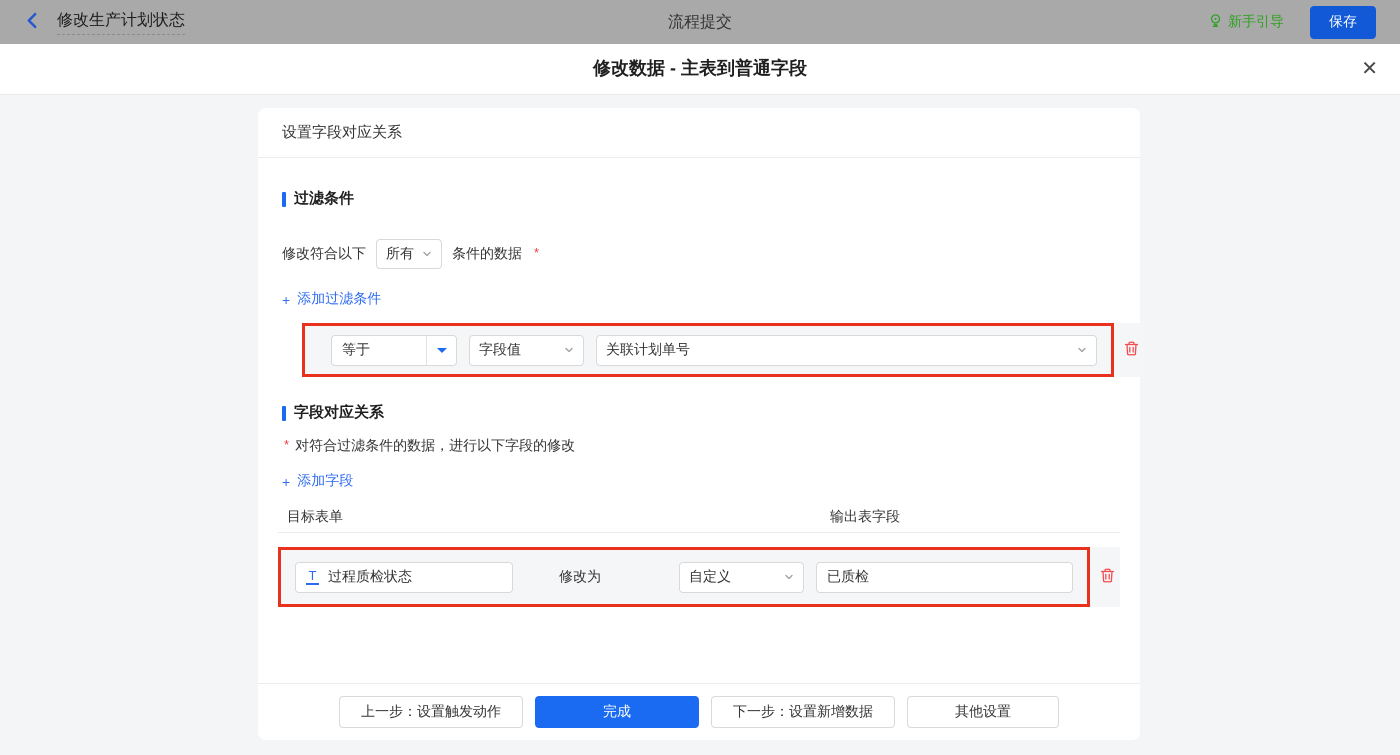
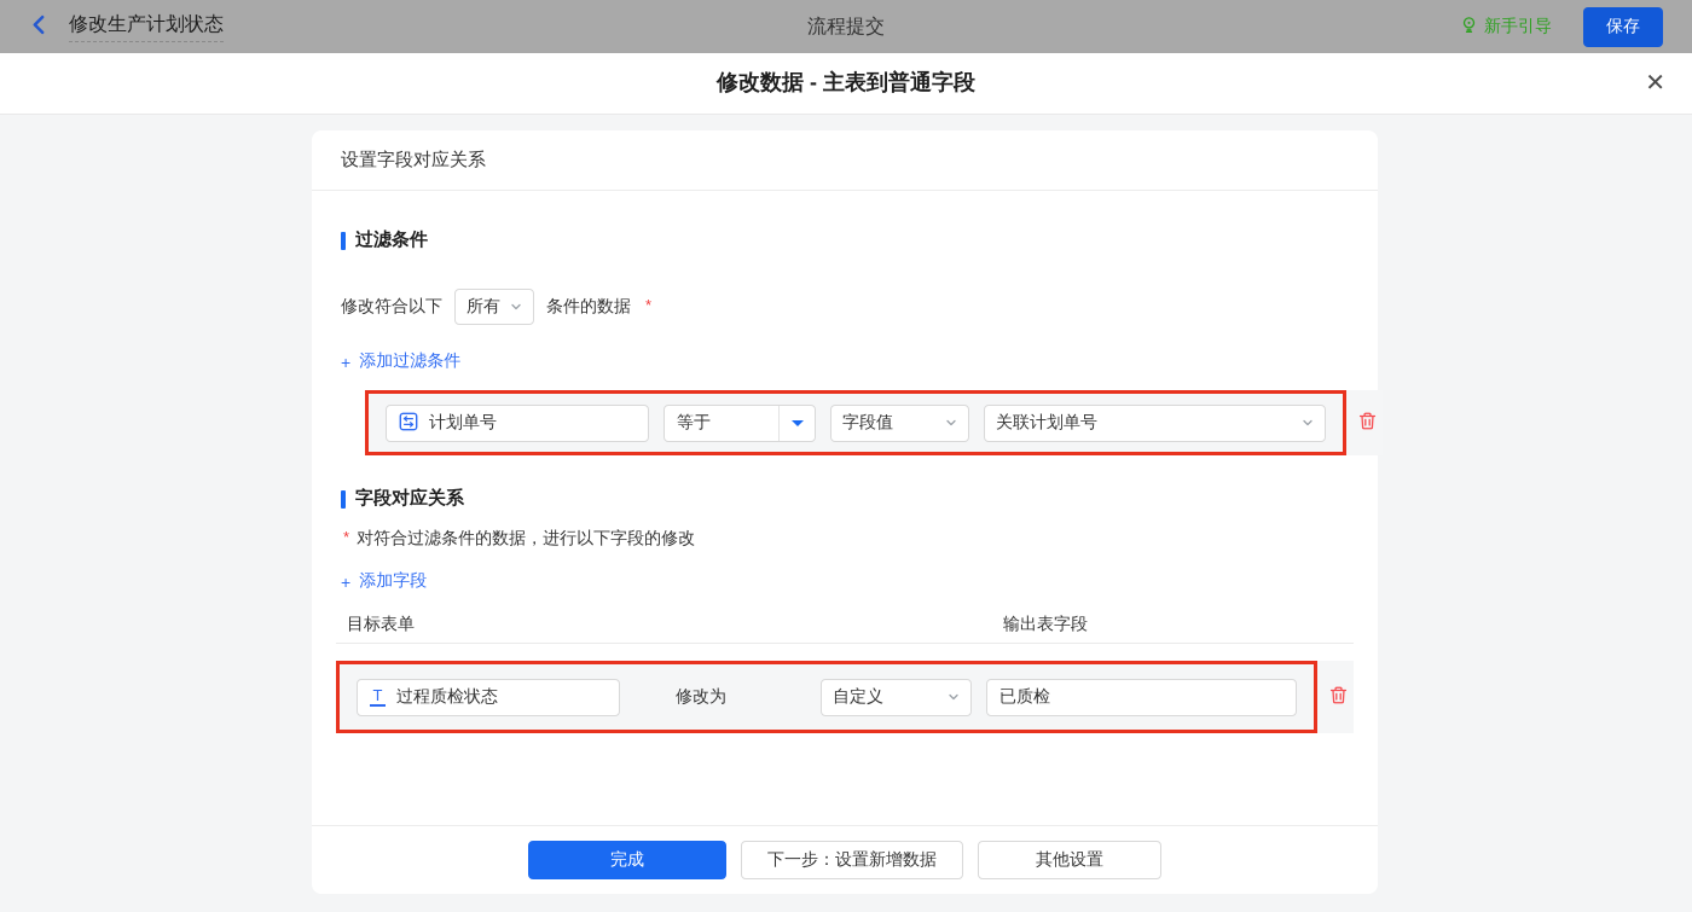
  修改生产计划状态
  流程提交
  新手引导
  保存
  修改数据 - 主表到普通字段
  ✕
  设置字段对应关系
  过滤条件
  修改符合以下
  所有
  条件的数据
  *
  +
  添加过滤条件
+ 计划单号
  等于
  字段值
  关联计划单号
  字段对应关系
  *
  对符合过滤条件的数据，进行以下字段的修改
  +
  添加字段
  目标表单
  输出表字段
  T
  过程质检状态
  修改为
  自定义
  已质检
- 上一步：设置触发动作
  完成
  下一步：设置新增数据
  其他设置
